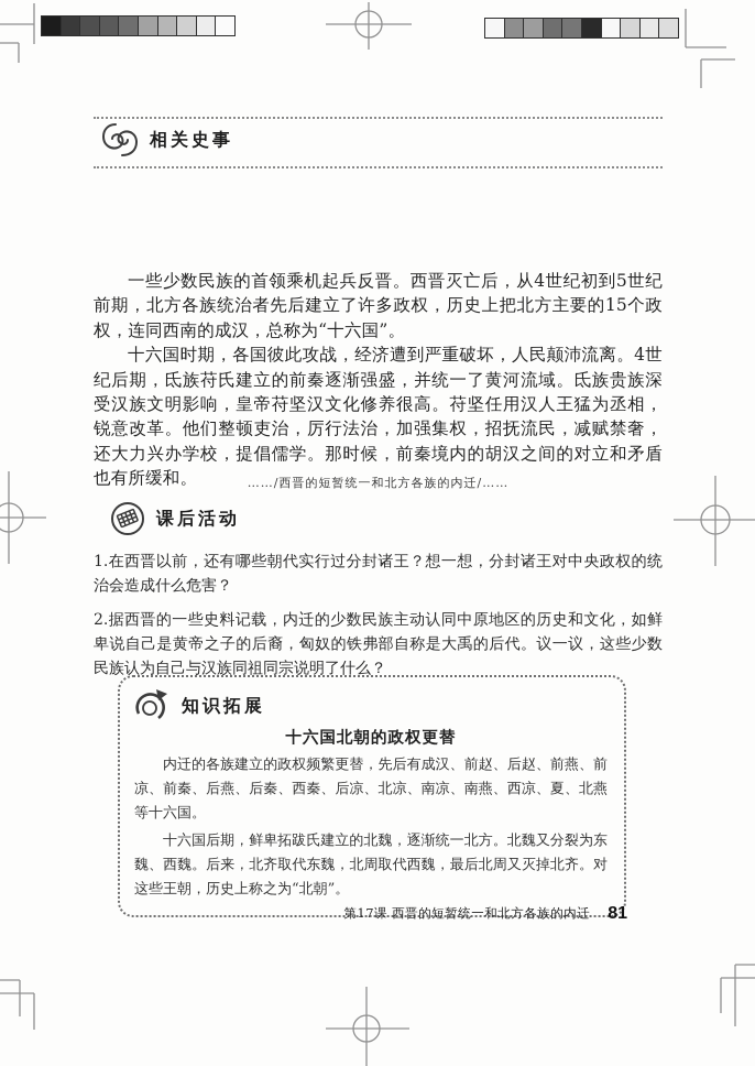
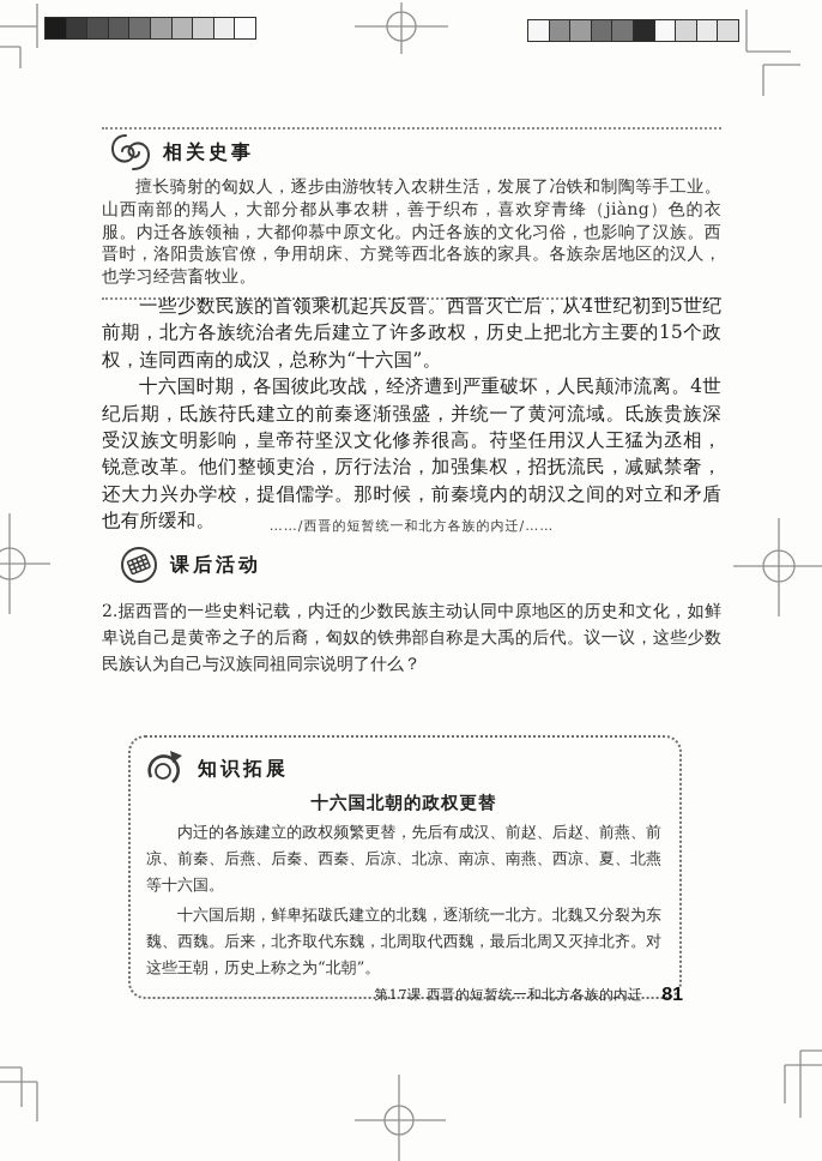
  相关史事
+ 擅长骑射的匈奴人，逐步由游牧转入农耕生活，发展了冶铁和制陶等手工业。山西南部的羯人，大部分都从事农耕，善于织布，喜欢穿青绛（jiàng）色的衣服。内迁各族领袖，大都仰慕中原文化。内迁各族的文化习俗，也影响了汉族。西晋时，洛阳贵族官僚，争用胡床、方凳等西北各族的家具。各族杂居地区的汉人，也学习经营畜牧业。
  一些少数民族的首领乘机起兵反晋。西晋灭亡后，从4世纪初到5世纪前期，北方各族统治者先后建立了许多政权，历史上把北方主要的15个政权，连同西南的成汉，总称为“十六国”。
  十六国时期，各国彼此攻战，经济遭到严重破坏，人民颠沛流离。4世纪后期，氐族苻氏建立的前秦逐渐强盛，并统一了黄河流域。氐族贵族深受汉族文明影响，皇帝苻坚汉文化修养很高。苻坚任用汉人王猛为丞相，锐意改革。他们整顿吏治，厉行法治，加强集权，招抚流民，减赋禁奢，还大力兴办学校，提倡儒学。那时候，前秦境内的胡汉之间的对立和矛盾也有所缓和。
  ……/西晋的短暂统一和北方各族的内迁/……
  课后活动
- 1.在西晋以前，还有哪些朝代实行过分封诸王？想一想，分封诸王对中央政权的统治会造成什么危害？
  2.据西晋的一些史料记载，内迁的少数民族主动认同中原地区的历史和文化，如鲜卑说自己是黄帝之子的后裔，匈奴的铁弗部自称是大禹的后代。议一议，这些少数民族认为自己与汉族同祖同宗说明了什么？
  知识拓展
  十六国北朝的政权更替
  内迁的各族建立的政权频繁更替，先后有成汉、前赵、后赵、前燕、前凉、前秦、后燕、后秦、西秦、后凉、北凉、南凉、南燕、西凉、夏、北燕等十六国。
  十六国后期，鲜卑拓跋氏建立的北魏，逐渐统一北方。北魏又分裂为东魏、西魏。后来，北齐取代东魏，北周取代西魏，最后北周又灭掉北齐。对这些王朝，历史上称之为“北朝”。
  第17课 西晋的短暂统一和北方各族的内迁 81
